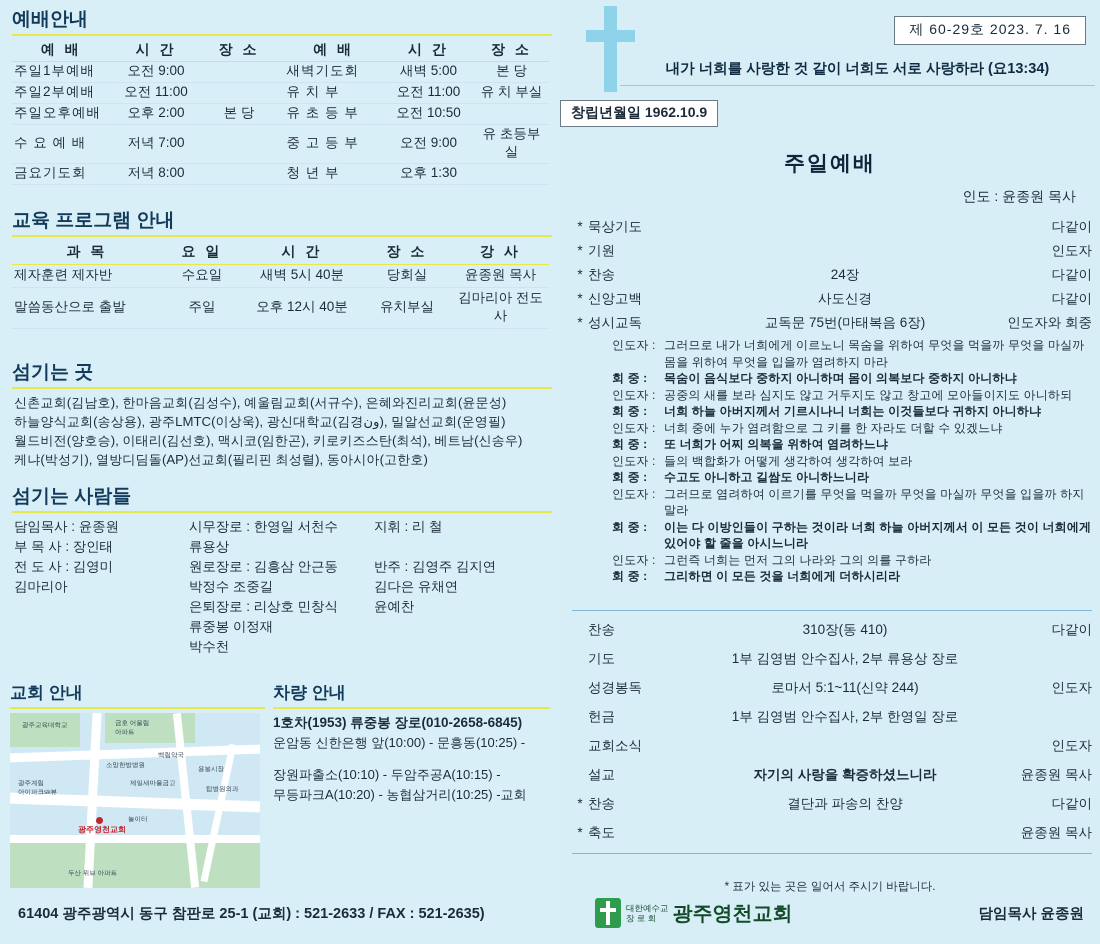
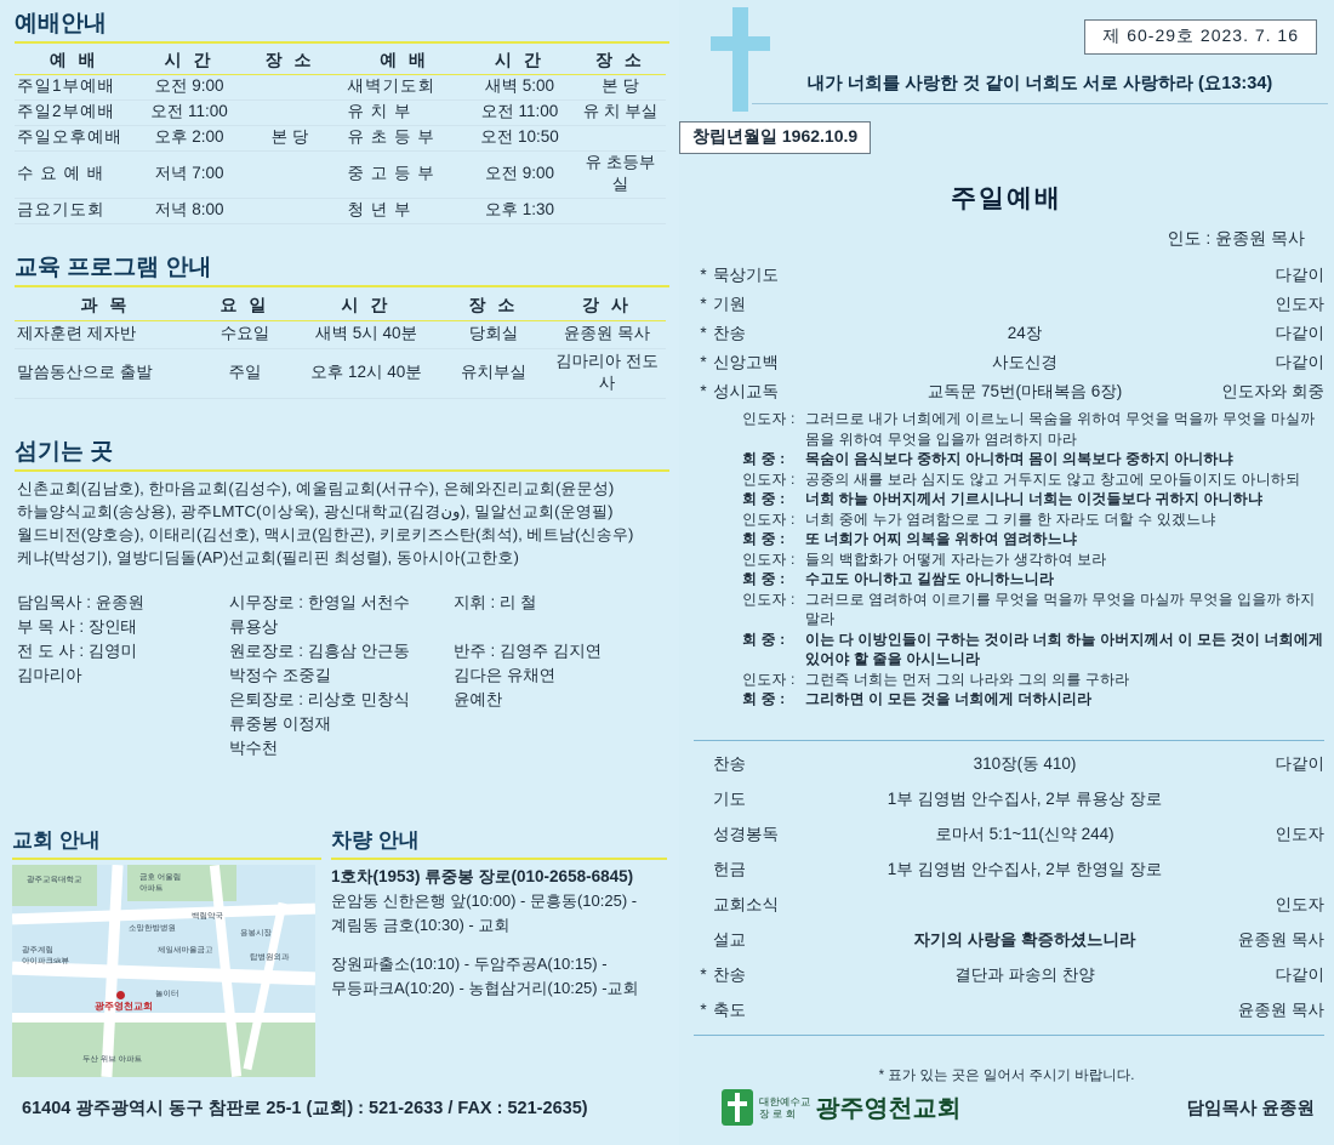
  예배안내
  예 배	시 간	장 소		예 배	시 간	장 소
  주일1부예배	오전 9:00			새벽기도회	새벽 5:00	본 당
  주일2부예배	오전 11:00			유 치 부	오전 11:00	유 치 부실
  주일오후예배	오후 2:00	본 당		유 초 등 부	오전 10:50
  수 요 예 배	저녁 7:00			중 고 등 부	오전 9:00	유 초등부실
  금요기도회	저녁 8:00			청 년 부	오후 1:30
  교육 프로그램 안내
  과 목	요 일	시 간	장 소	강 사
  제자훈련 제자반	수요일	새벽 5시 40분	당회실	윤종원 목사
  말씀동산으로 출발	주일	오후 12시 40분	유치부실	김마리아 전도사
  섬기는 곳
  신촌교회(김남호), 한마음교회(김성수), 예울림교회(서규수), 은혜와진리교회(윤문성)
  하늘양식교회(송상용), 광주LMTC(이상욱), 광신대학교(김경ون), 밀알선교회(운영필)
  월드비전(양호승), 이태리(김선호), 맥시코(임한곤), 키로키즈스탄(최석), 베트남(신송우)
  케냐(박성기), 열방디딤돌(AP)선교회(필리핀 최성렬), 동아시아(고한호)
- 섬기는 사람들
  담임목사 : 윤종원
  시무장로 : 한영일 서천수
  지휘 : 리 철
  부 목 사 : 장인태
  류용상
  전 도 사 : 김영미
  원로장로 : 김흥삼 안근동
  반주 : 김영주 김지연
  김마리아
  박정수 조중길
  김다은 유채연
  은퇴장로 : 리상호 민창식
  윤예찬
  류중봉 이정재
  박수천
  교회 안내
  광주영천교회
  차량 안내
  1호차(1953) 류중봉 장로(010-2658-6845)
  운암동 신한은행 앞(10:00) - 문흥동(10:25) -
+ 계림동 금호(10:30) - 교회
  장원파출소(10:10) - 두암주공A(10:15) -
  무등파크A(10:20) - 농협삼거리(10:25) -교회
  61404 광주광역시 동구 참판로 25-1 (교회) : 521-2633 / FAX : 521-2635)
  제 60-29호 2023. 7. 16
  내가 너희를 사랑한 것 같이 너희도 서로 사랑하라 (요13:34)
  창립년월일 1962.10.9
  주일예배
  인도 : 윤종원 목사
  *
  묵상기도
  다같이
  *
  기원
  인도자
  *
  찬송
  24장
  다같이
  *
  신앙고백
  사도신경
  다같이
  *
  성시교독
  교독문 75번(마태복음 6장)
  인도자와 회중
  인도자 :
  그러므로 내가 너희에게 이르노니 목숨을 위하여 무엇을 먹을까 무엇을 마실까
  몸을 위하여 무엇을 입을까 염려하지 마라
  회 중 :
  목숨이 음식보다 중하지 아니하며 몸이 의복보다 중하지 아니하냐
  인도자 :
  공중의 새를 보라 심지도 않고 거두지도 않고 창고에 모아들이지도 아니하되
  회 중 :
  너희 하늘 아버지께서 기르시나니 너희는 이것들보다 귀하지 아니하냐
  인도자 :
  너희 중에 누가 염려함으로 그 키를 한 자라도 더할 수 있겠느냐
  회 중 :
  또 너희가 어찌 의복을 위하여 염려하느냐
  인도자 :
- 들의 백합화가 어떻게 생각하여 생각하여 보라
+ 들의 백합화가 어떻게 자라는가 생각하여 보라
  회 중 :
  수고도 아니하고 길쌈도 아니하느니라
  인도자 :
  그러므로 염려하여 이르기를 무엇을 먹을까 무엇을 마실까 무엇을 입을까 하지 말라
  회 중 :
  이는 다 이방인들이 구하는 것이라 너희 하늘 아버지께서 이 모든 것이 너희에게
  있어야 할 줄을 아시느니라
  인도자 :
  그런즉 너희는 먼저 그의 나라와 그의 의를 구하라
  회 중 :
  그리하면 이 모든 것을 너희에게 더하시리라
  찬송
  310장(동 410)
  다같이
  기도
  1부 김영범 안수집사, 2부 류용상 장로
  성경봉독
  로마서 5:1~11(신약 244)
  인도자
  헌금
  1부 김영범 안수집사, 2부 한영일 장로
  교회소식
  인도자
  설교
  자기의 사랑을 확증하셨느니라
  윤종원 목사
  *
  찬송
  결단과 파송의 찬양
  다같이
  *
  축도
  윤종원 목사
  * 표가 있는 곳은 일어서 주시기 바랍니다.
  대한예수교
  장 로 회
  광주영천교회
  담임목사 윤종원
